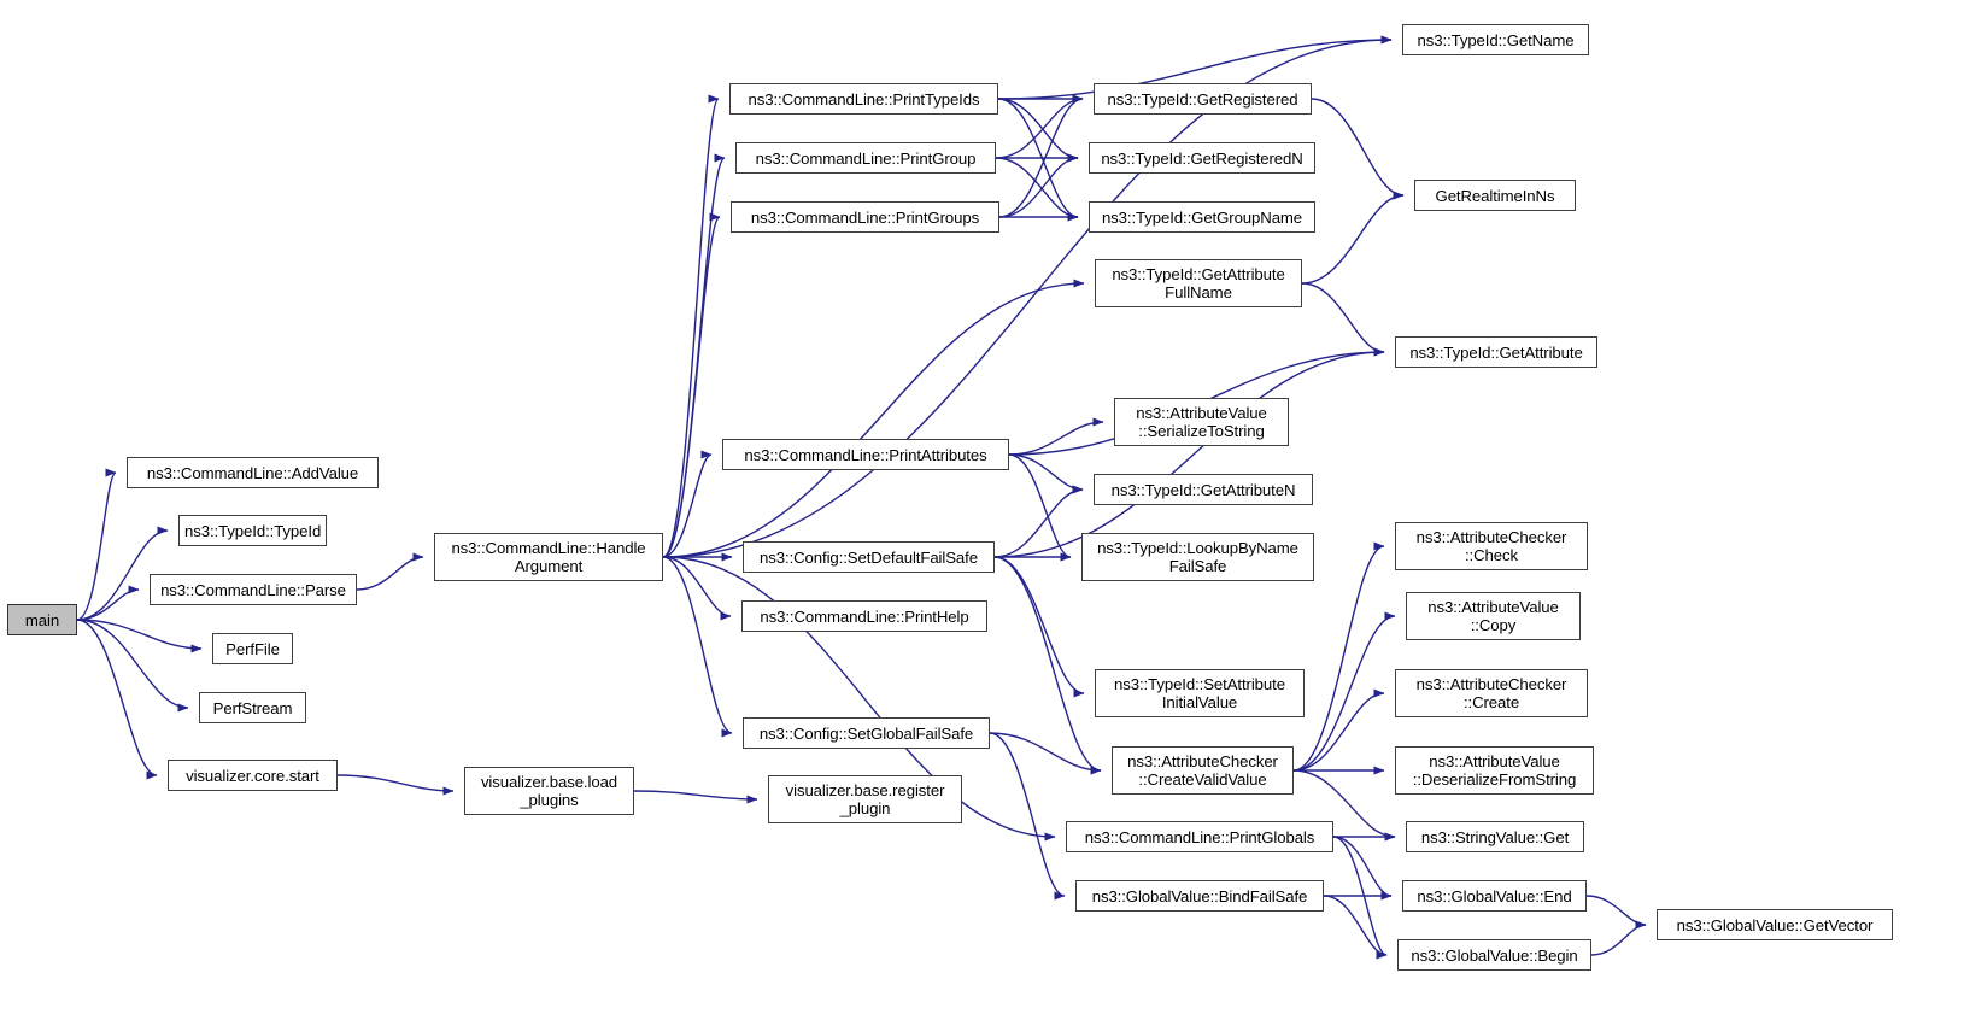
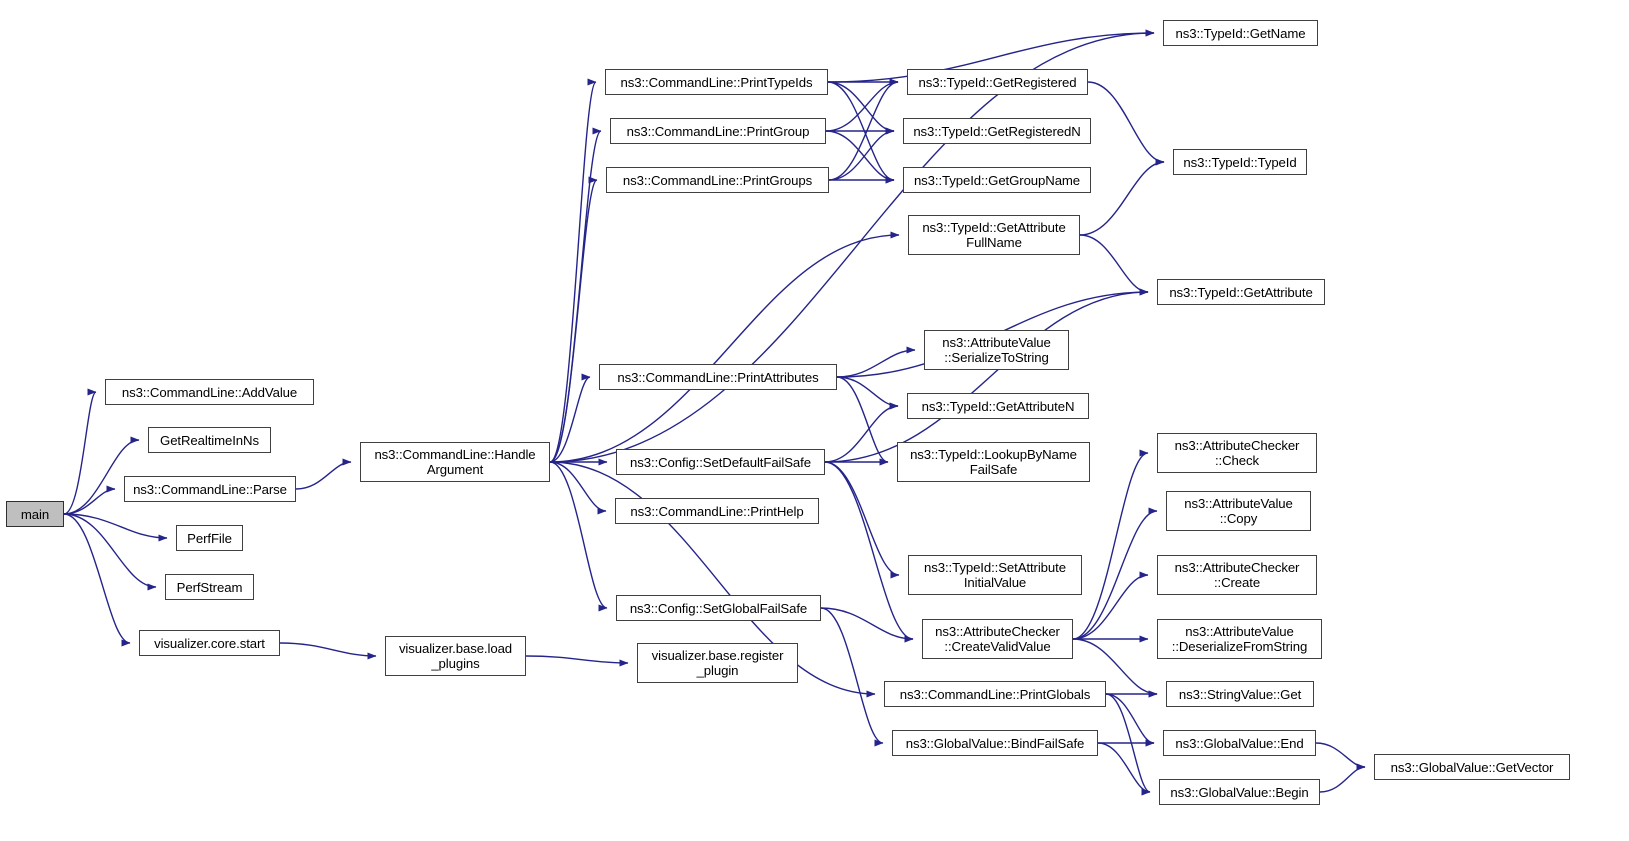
  main
  ns3::CommandLine::AddValue
- ns3::TypeId::TypeId
+ GetRealtimeInNs
  ns3::CommandLine::Parse
  PerfFile
  PerfStream
  visualizer.core.start
  visualizer.base.load
  _plugins
  visualizer.base.register
  _plugin
  ns3::CommandLine::Handle
  Argument
  ns3::CommandLine::PrintTypeIds
  ns3::CommandLine::PrintGroup
  ns3::CommandLine::PrintGroups
  ns3::CommandLine::PrintAttributes
  ns3::Config::SetDefaultFailSafe
  ns3::CommandLine::PrintHelp
  ns3::Config::SetGlobalFailSafe
  ns3::CommandLine::PrintGlobals
  ns3::GlobalValue::BindFailSafe
  ns3::TypeId::GetRegistered
  ns3::TypeId::GetRegisteredN
  ns3::TypeId::GetGroupName
  ns3::TypeId::GetAttribute
  FullName
  ns3::AttributeValue
  ::SerializeToString
  ns3::TypeId::GetAttributeN
  ns3::TypeId::LookupByName
  FailSafe
  ns3::TypeId::SetAttribute
  InitialValue
  ns3::AttributeChecker
  ::CreateValidValue
  ns3::TypeId::GetName
- GetRealtimeInNs
+ ns3::TypeId::TypeId
  ns3::TypeId::GetAttribute
  ns3::AttributeChecker
  ::Check
  ns3::AttributeValue
  ::Copy
  ns3::AttributeChecker
  ::Create
  ns3::AttributeValue
  ::DeserializeFromString
  ns3::StringValue::Get
  ns3::GlobalValue::End
  ns3::GlobalValue::Begin
  ns3::GlobalValue::GetVector
